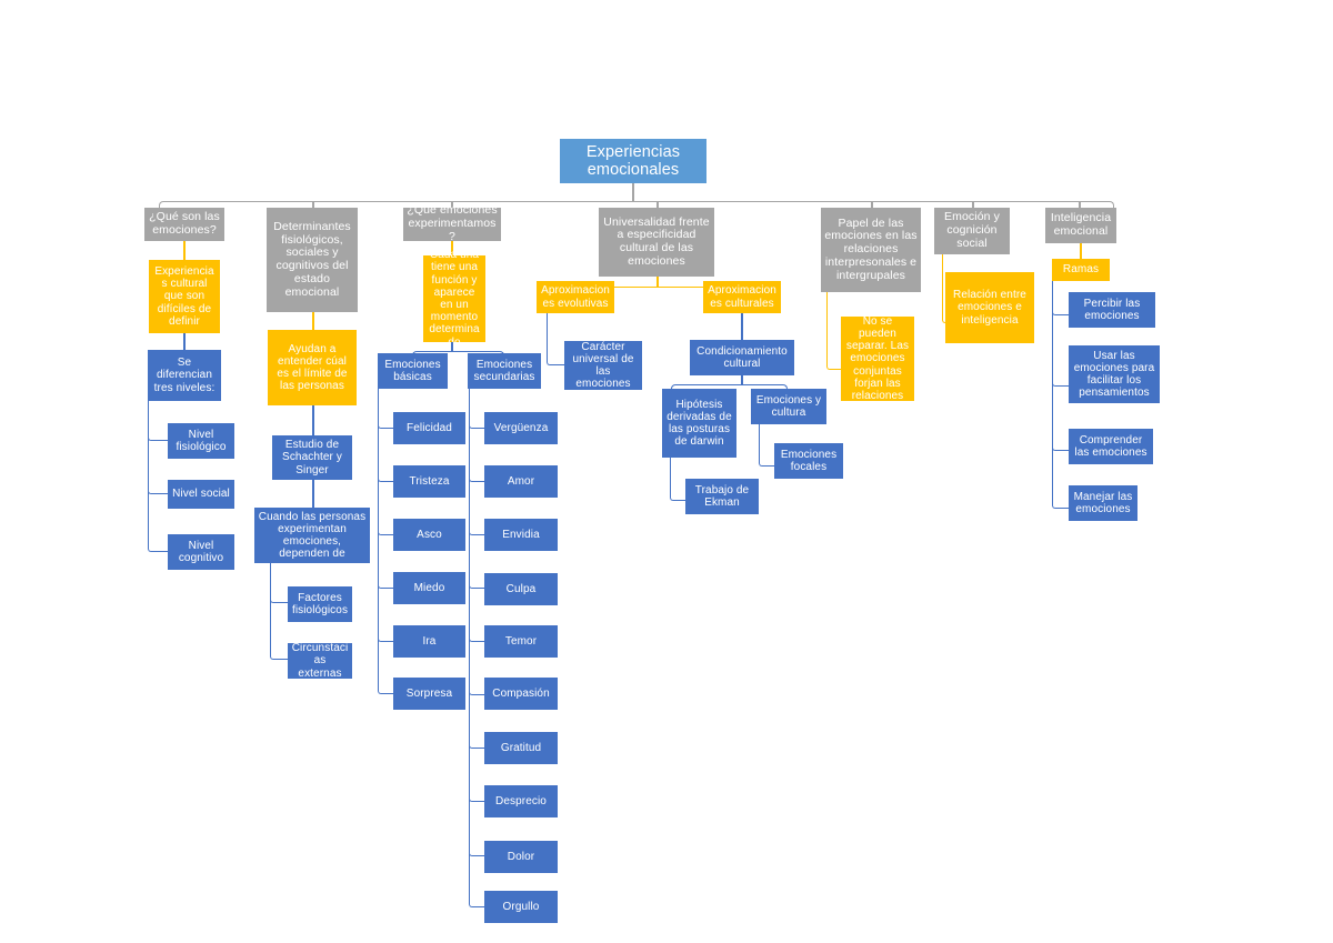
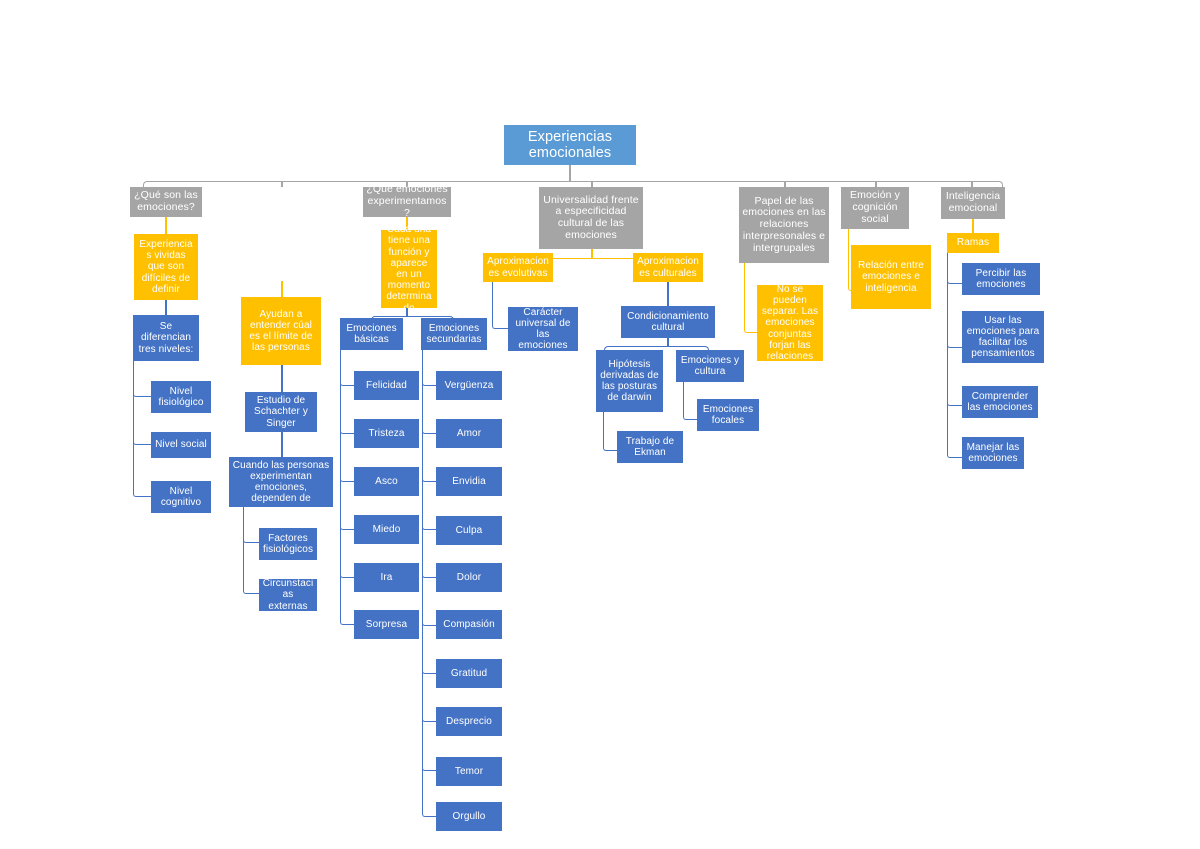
  Experiencias emocionales
  ¿Qué son las emociones?
- Experiencias cultural que son difíciles de definir
+ Experiencias vividas que son difíciles de definir
  Se diferencian tres niveles:
  Nivel fisiológico
  Nivel social
  Nivel cognitivo
- Determinantes fisiológicos, sociales y cognitivos del estado emocional
  Ayudan a entender cúal es el límite de las personas
  Estudio de Schachter y Singer
  Cuando las personas experimentan emociones, dependen de
  Factores fisiológicos
  Circunstacias externas
  ¿Qué emociones experimentamos?
  Cada una tiene una función y aparece en un momento determinao
  Emociones básicas
  Felicidad
  Tristeza
  Asco
  Miedo
  Ira
  Sorpresa
  Emociones secundarias
  Vergüenza
  Amor
  Envidia
  Culpa
- Temor
+ Dolor
  Compasión
  Gratitud
  Desprecio
- Dolor
+ Temor
  Orgullo
  Universalidad frente a especificidad cultural de las emociones
  Aproximaciones evolutivas
  Carácter universal de las emociones
  Aproximaciones culturales
  Condicionamiento cultural
  Hipótesis derivadas de las posturas de darwin
  Trabajo de Ekman
  Emociones y cultura
  Emociones focales
  Papel de las emociones en las relaciones interpresonales e intergrupales
  No se pueden separar. Las emociones conjuntas forjan las relaciones
  Emoción y cognición social
  Relación entre emociones e inteligencia
  Inteligencia emocional
  Ramas
  Percibir las emociones
  Usar las emociones para facilitar los pensamientos
  Comprender las emociones
  Manejar las emociones
